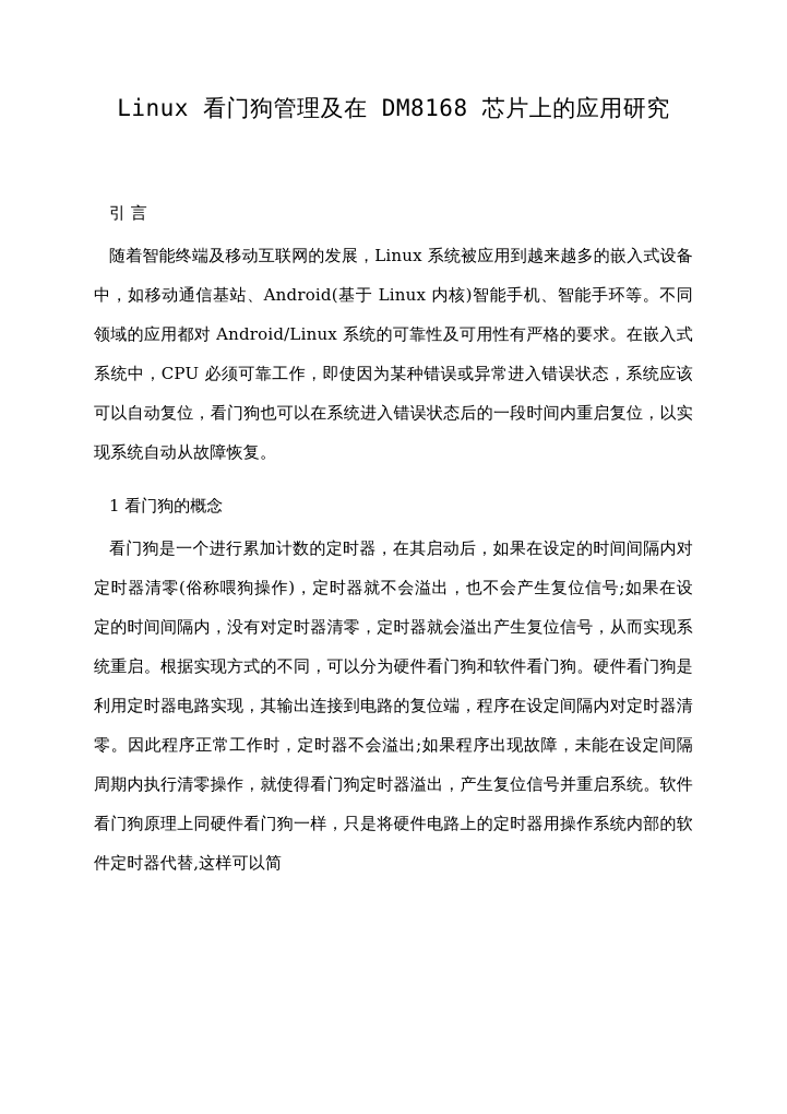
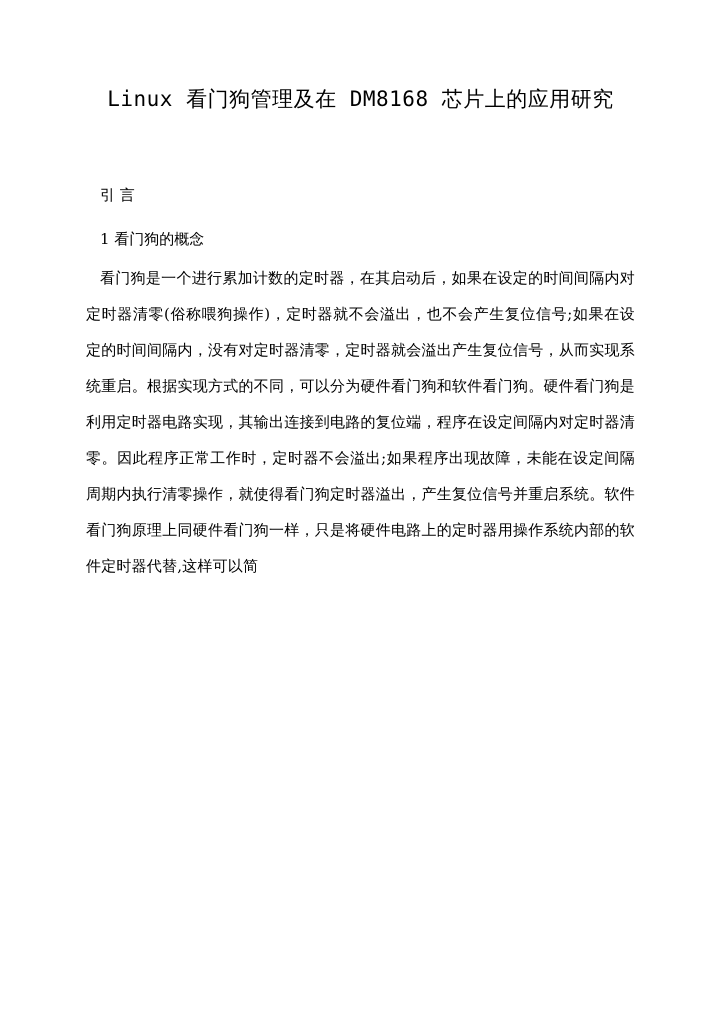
  Linux 看门狗管理及在 DM8168 芯片上的应用研究
  引 言
- 随着智能终端及移动互联网的发展，Linux 系统被应用到越来越多的嵌入式设备中，如移动通信基站、Android(基于 Linux 内核)智能手机、智能手环等。不同领域的应用都对 Android/Linux 系统的可靠性及可用性有严格的要求。在嵌入式系统中，CPU 必须可靠工作，即使因为某种错误或异常进入错误状态，系统应该可以自动复位，看门狗也可以在系统进入错误状态后的一段时间内重启复位，以实现系统自动从故障恢复。
  1 看门狗的概念
  看门狗是一个进行累加计数的定时器，在其启动后，如果在设定的时间间隔内对定时器清零(俗称喂狗操作)，定时器就不会溢出，也不会产生复位信号;如果在设定的时间间隔内，没有对定时器清零，定时器就会溢出产生复位信号，从而实现系统重启。根据实现方式的不同，可以分为硬件看门狗和软件看门狗。硬件看门狗是利用定时器电路实现，其输出连接到电路的复位端，程序在设定间隔内对定时器清零。因此程序正常工作时，定时器不会溢出;如果程序出现故障，未能在设定间隔周期内执行清零操作，就使得看门狗定时器溢出，产生复位信号并重启系统。软件看门狗原理上同硬件看门狗一样，只是将硬件电路上的定时器用操作系统内部的软件定时器代替,这样可以简
